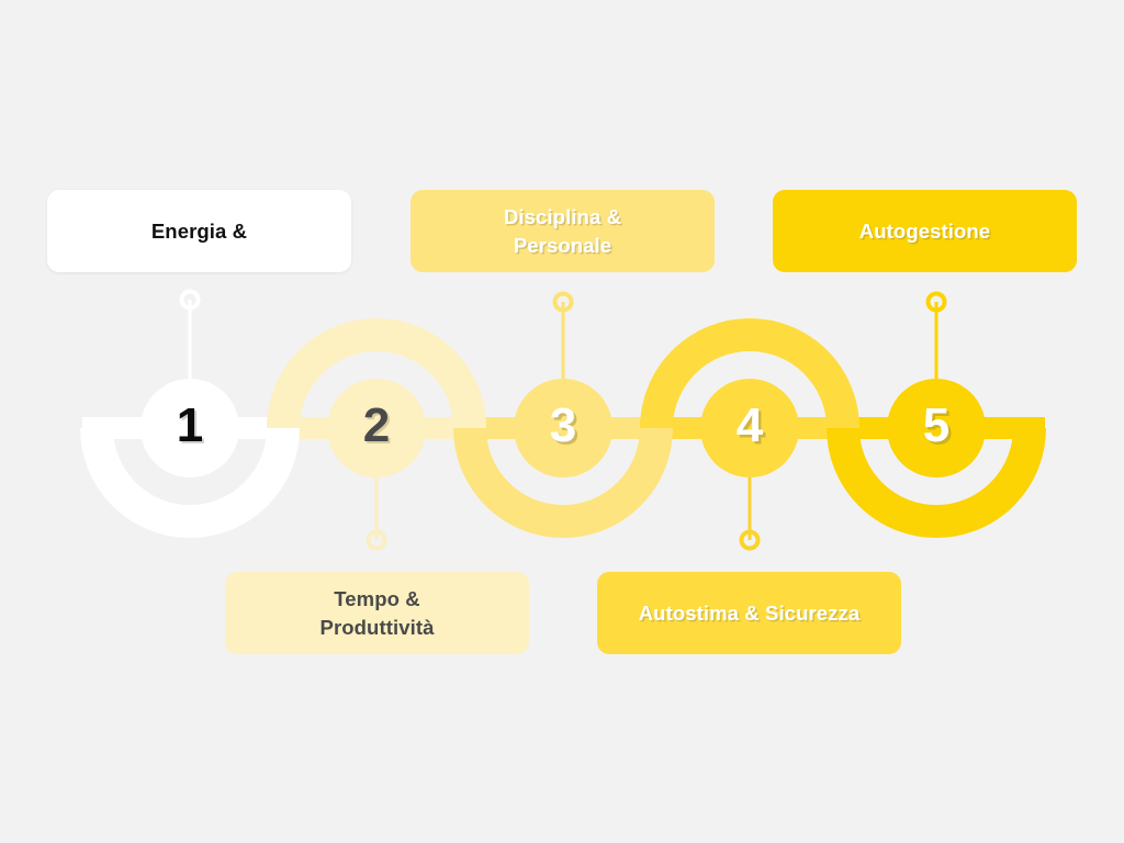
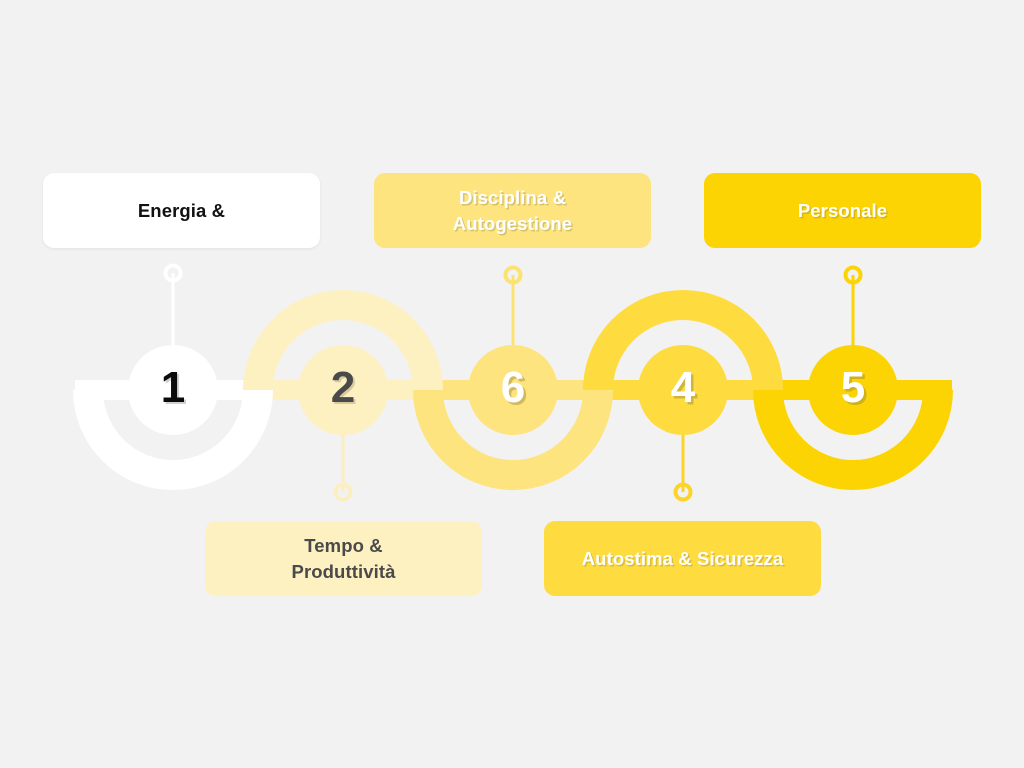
  Energia &
  Tempo &
  Produttività
  Disciplina &
- Personale
+ Autogestione
  Autostima & Sicurezza
- Autogestione
+ Personale
  1
  2
- 3
+ 6
  4
  5
